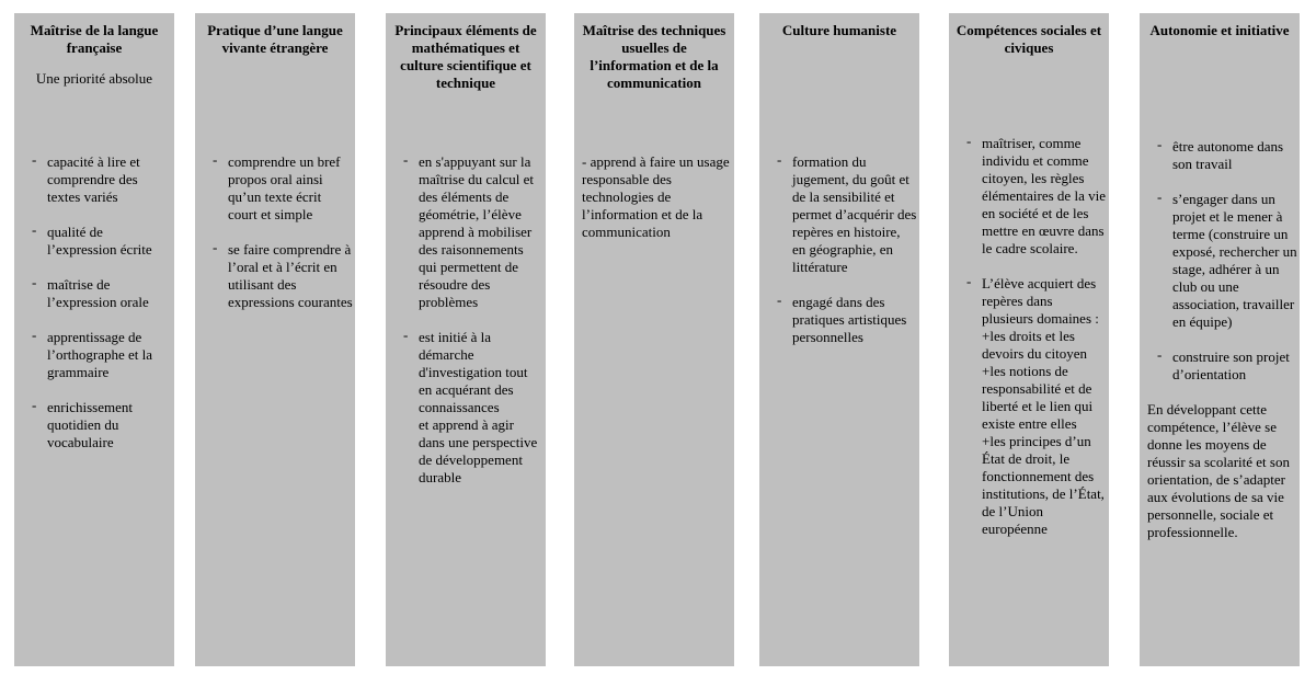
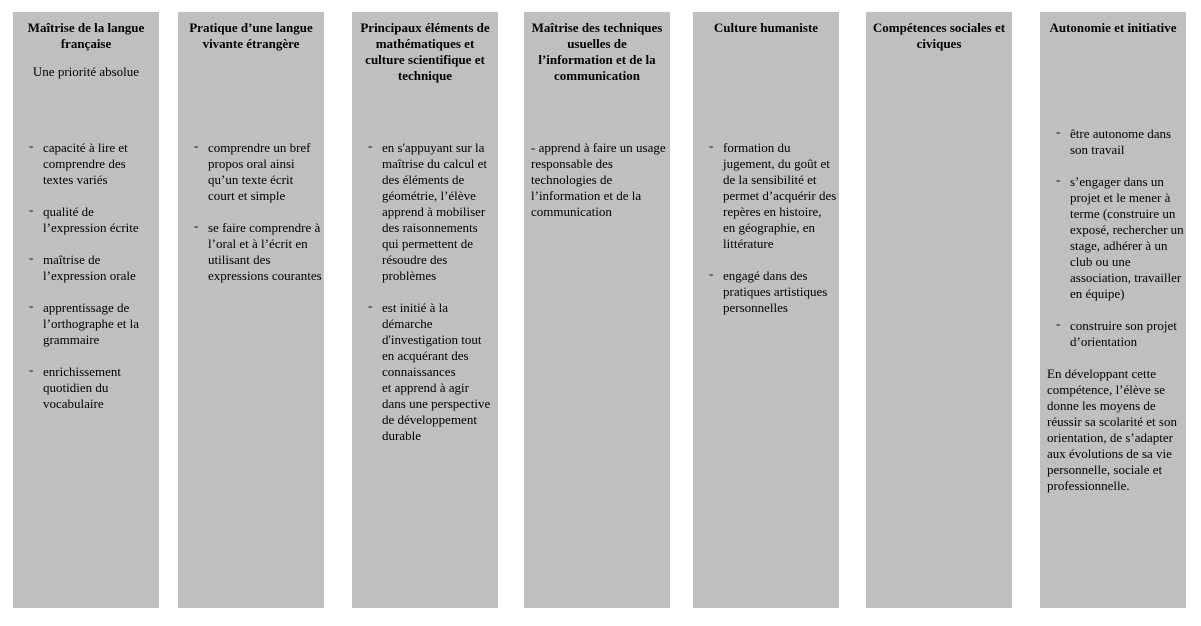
  Maîtrise de la langue française
  Une priorité absolue
  capacité à lire et comprendre des textes variés
  qualité de l’expression écrite
  maîtrise de l’expression orale
  apprentissage de l’orthographe et la grammaire
  enrichissement quotidien du vocabulaire
  Pratique d’une langue vivante étrangère
  comprendre un bref propos oral ainsi qu’un texte écrit court et simple
  se faire comprendre à l’oral et à l’écrit en utilisant des expressions courantes
  Principaux éléments de mathématiques et culture scientifique et technique
  en s'appuyant sur la maîtrise du calcul et des éléments de géométrie, l’élève apprend à mobiliser des raisonnements qui permettent de résoudre des problèmes
  est initié à la démarche d'investigation tout en acquérant des connaissances
  et apprend à agir dans une perspective de développement durable
  Maîtrise des techniques usuelles de l’information et de la communication
  - apprend à faire un usage responsable des technologies de l’information et de la communication
  Culture humaniste
  formation du jugement, du goût et de la sensibilité et permet d’acquérir des repères en histoire, en géographie, en littérature
  engagé dans des pratiques artistiques personnelles
  Compétences sociales et civiques
- maîtriser, comme individu et comme citoyen, les règles élémentaires de la vie en société et de les mettre en œuvre dans le cadre scolaire.
- L’élève acquiert des repères dans plusieurs domaines :
- +les droits et les devoirs du citoyen
- +les notions de responsabilité et de liberté et le lien qui existe entre elles
- +les principes d’un État de droit, le fonctionnement des institutions, de l’État, de l’Union européenne
  Autonomie et initiative
  être autonome dans son travail
  s’engager dans un projet et le mener à terme (construire un exposé, rechercher un stage, adhérer à un club ou une association, travailler en équipe)
  construire son projet d’orientation
  En développant cette compétence, l’élève se donne les moyens de réussir sa scolarité et son orientation, de s’adapter aux évolutions de sa vie personnelle, sociale et professionnelle.
